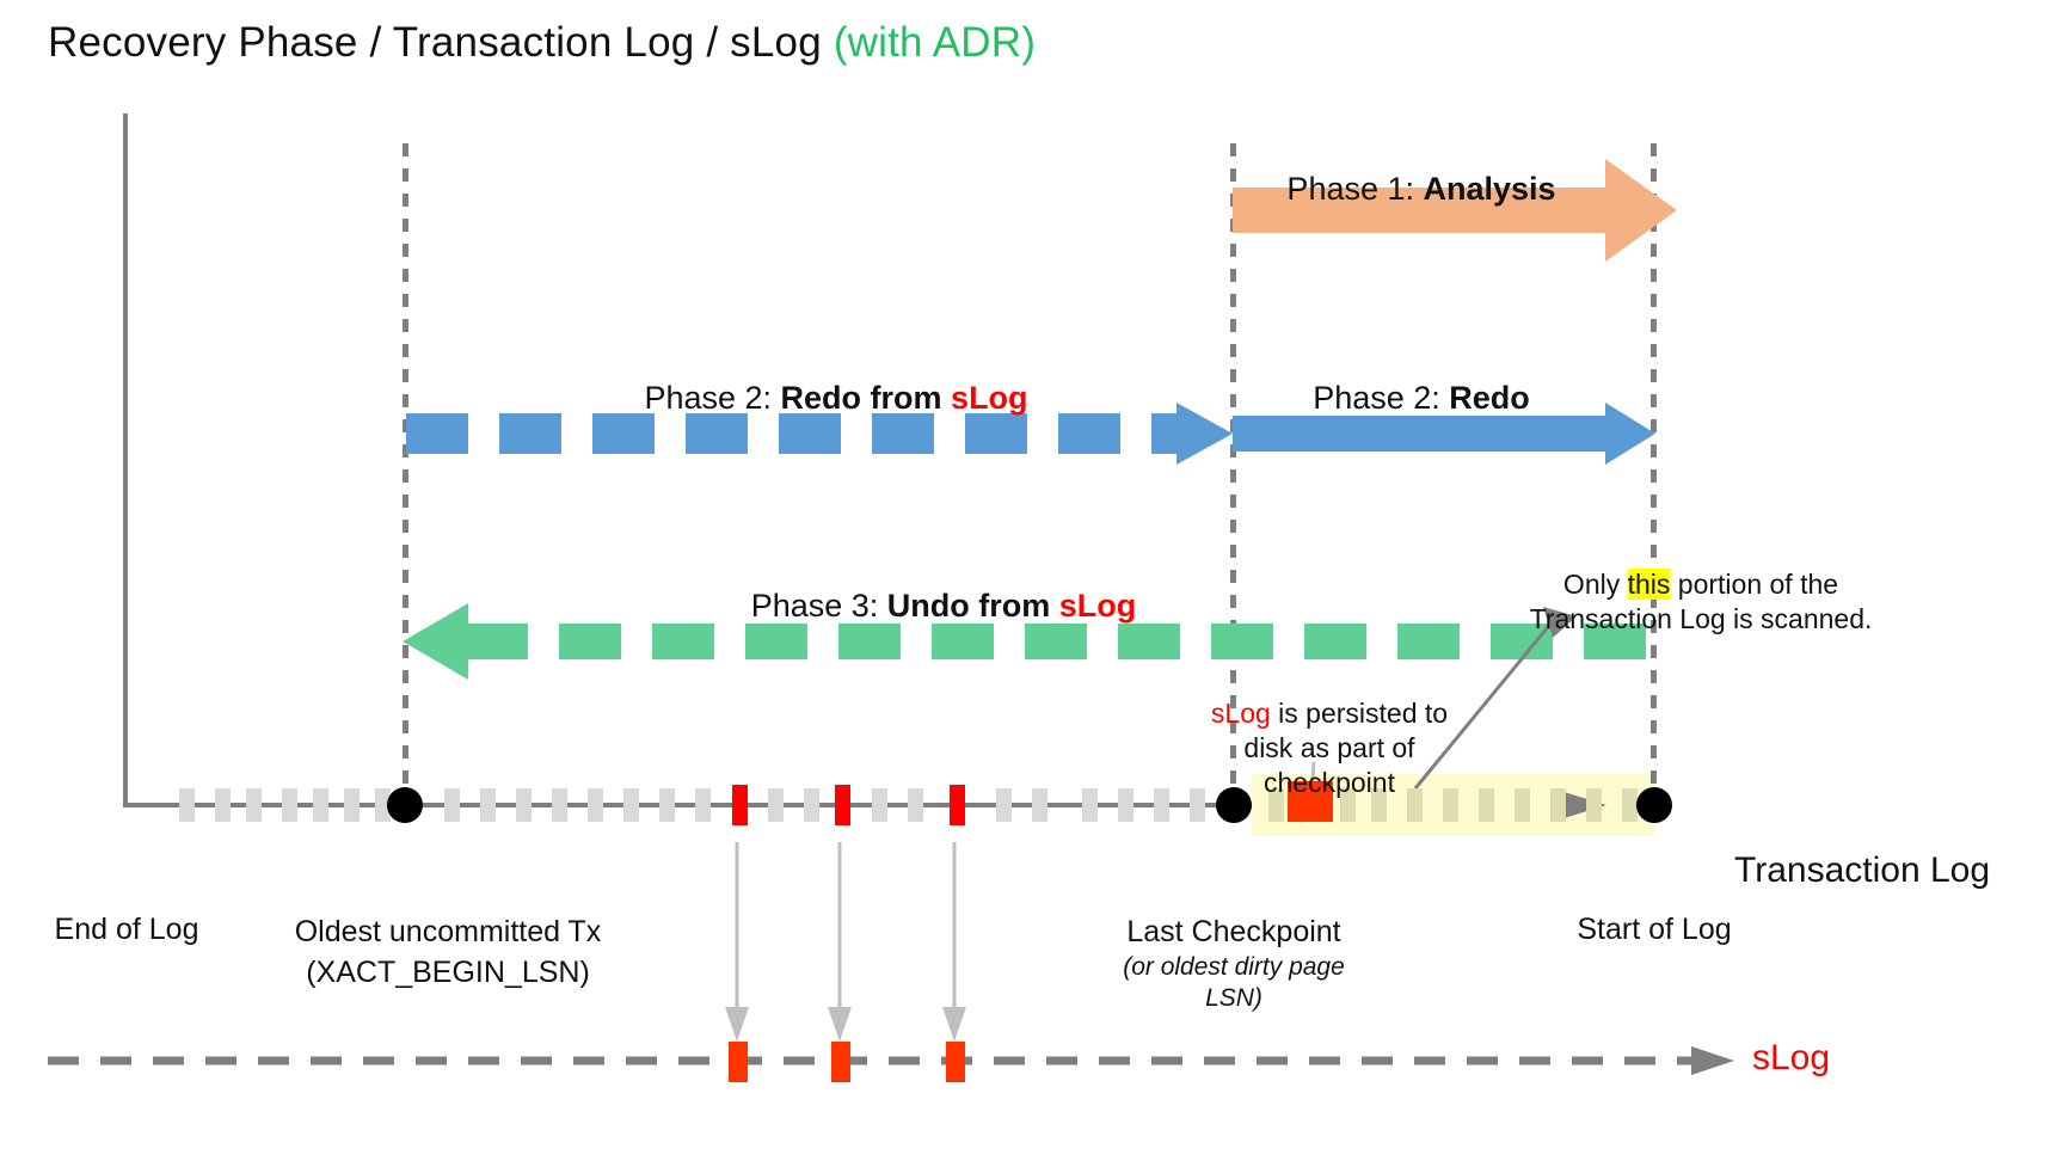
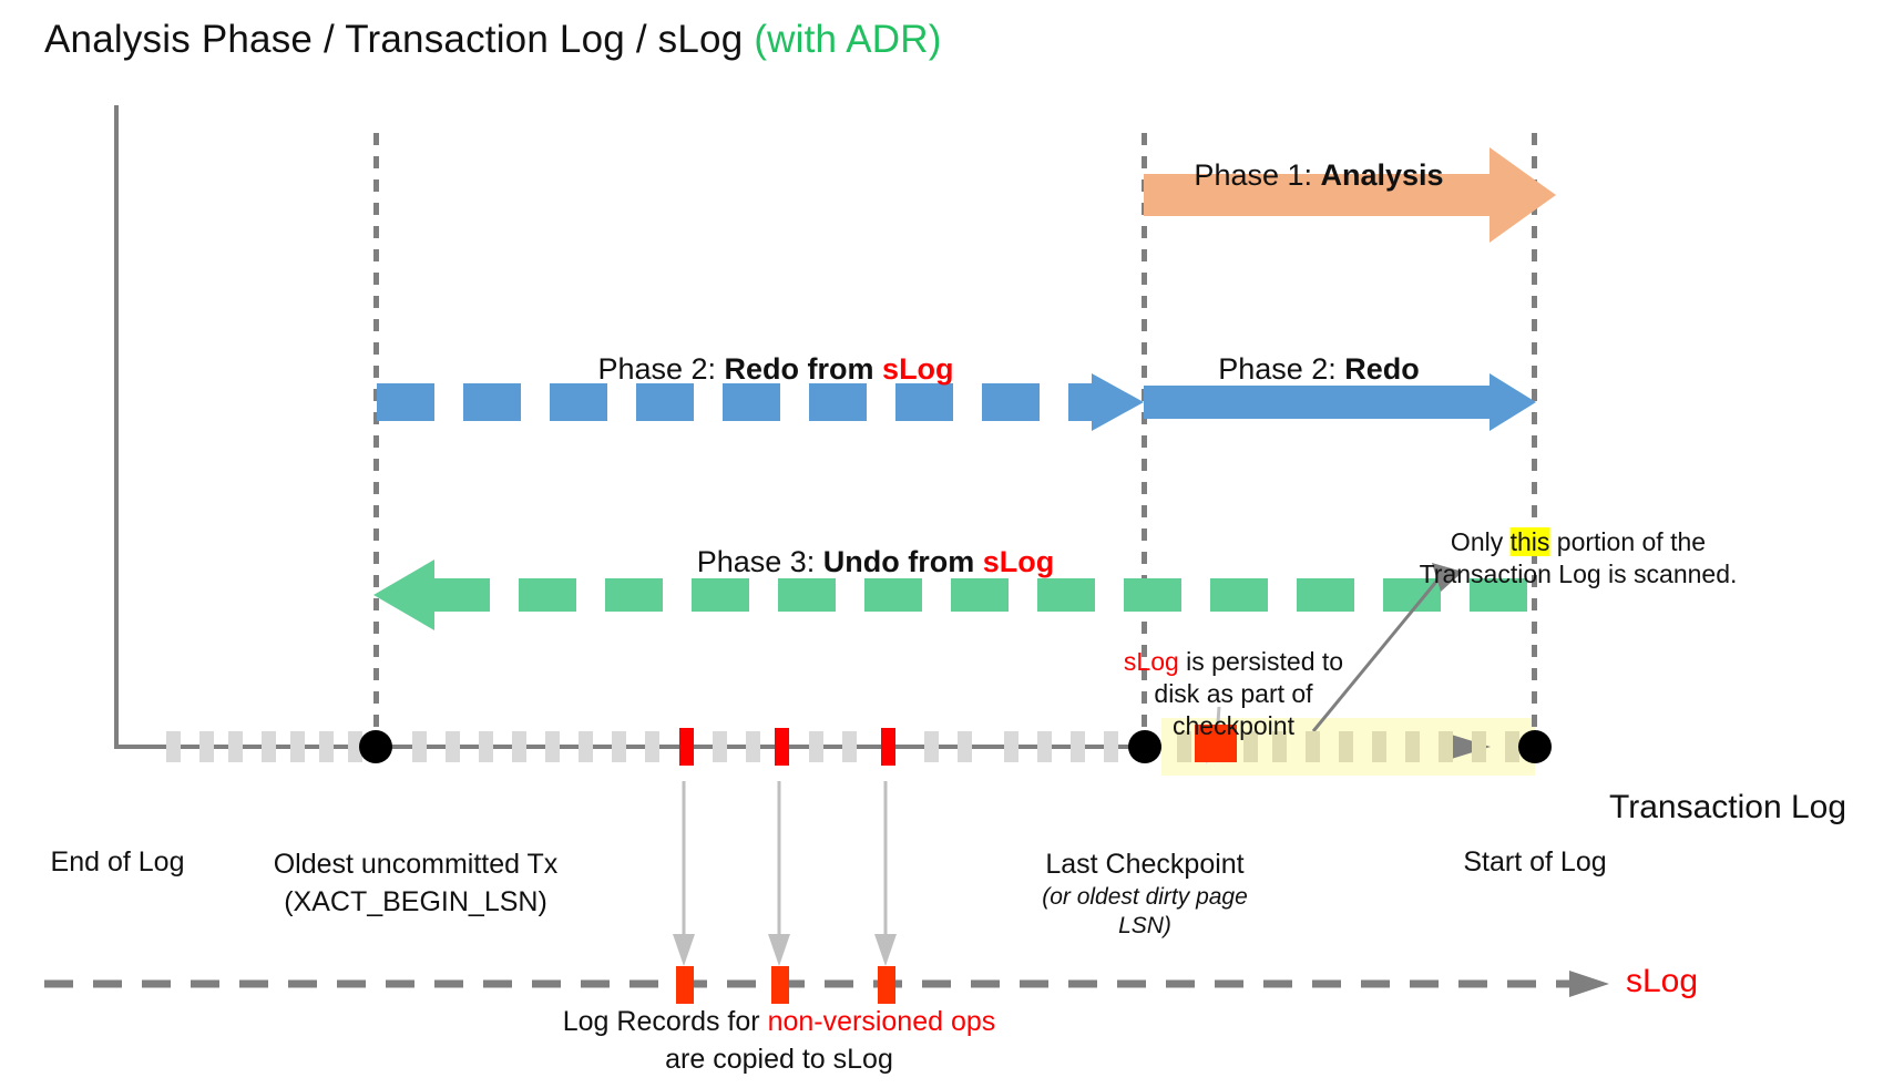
- Recovery Phase / Transaction Log / sLog (with ADR)
+ Analysis Phase / Transaction Log / sLog (with ADR)
  Phase 1: Analysis
  Phase 2: Redo from sLog
  Phase 2: Redo
  Phase 3: Undo from sLog
  Only this portion of the
  Transaction Log is scanned.
  sLog is persisted to
  disk as part of
  checkpoint
  Transaction Log
  sLog
  End of Log
  Oldest uncommitted Tx
  (XACT_BEGIN_LSN)
  Last Checkpoint
  (or oldest dirty page
  LSN)
  Start of Log
+ Log Records for non-versioned ops
+ are copied to sLog
